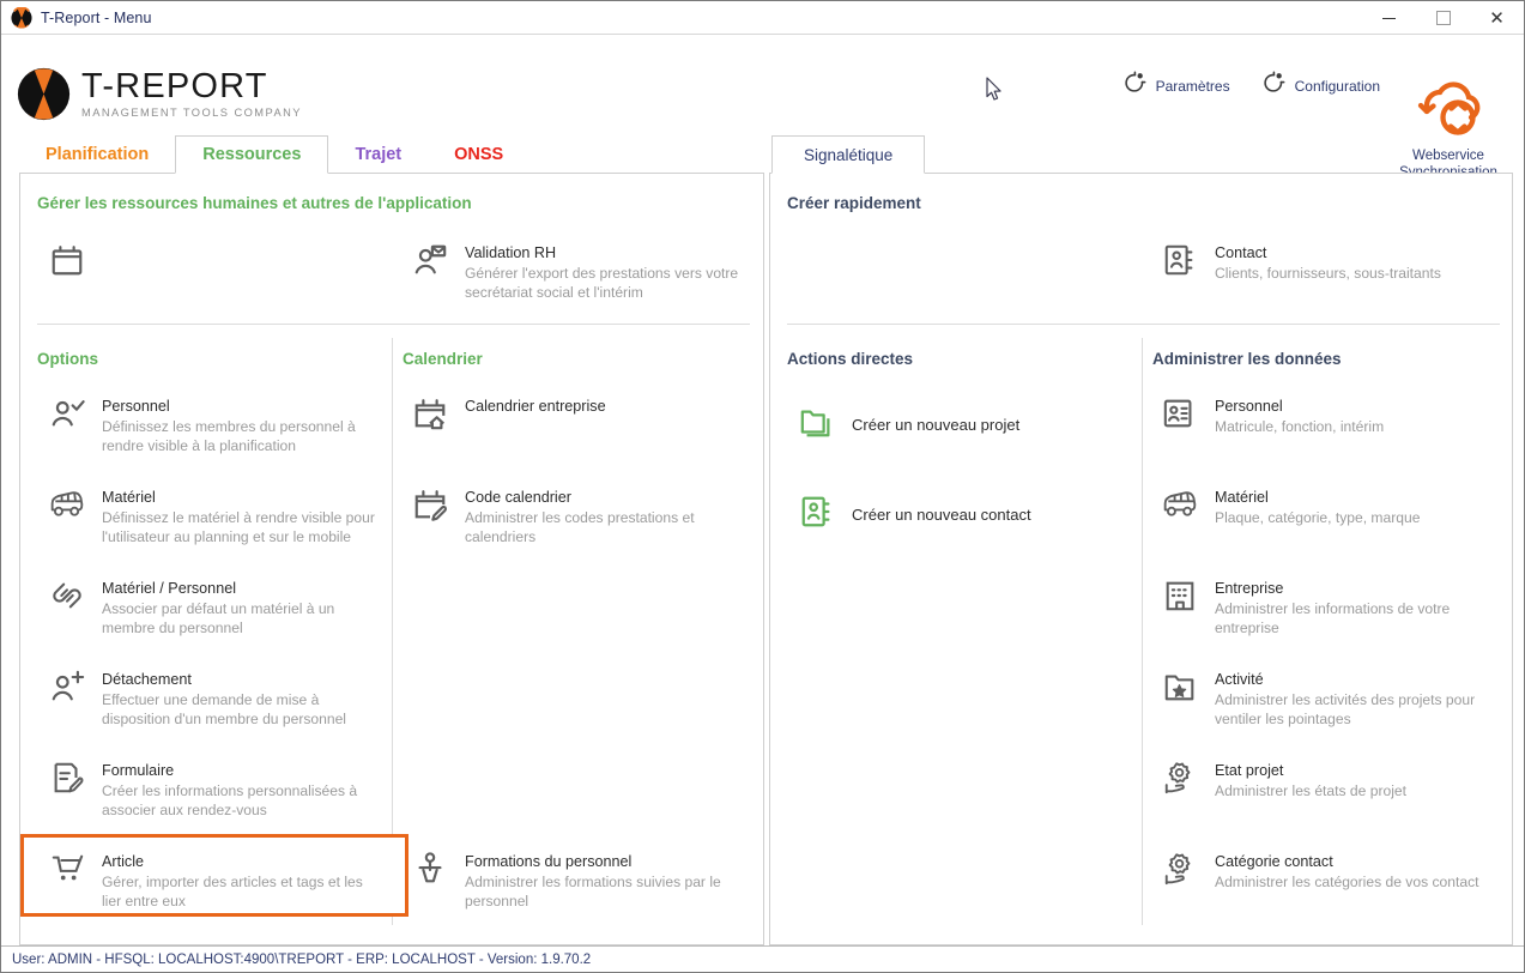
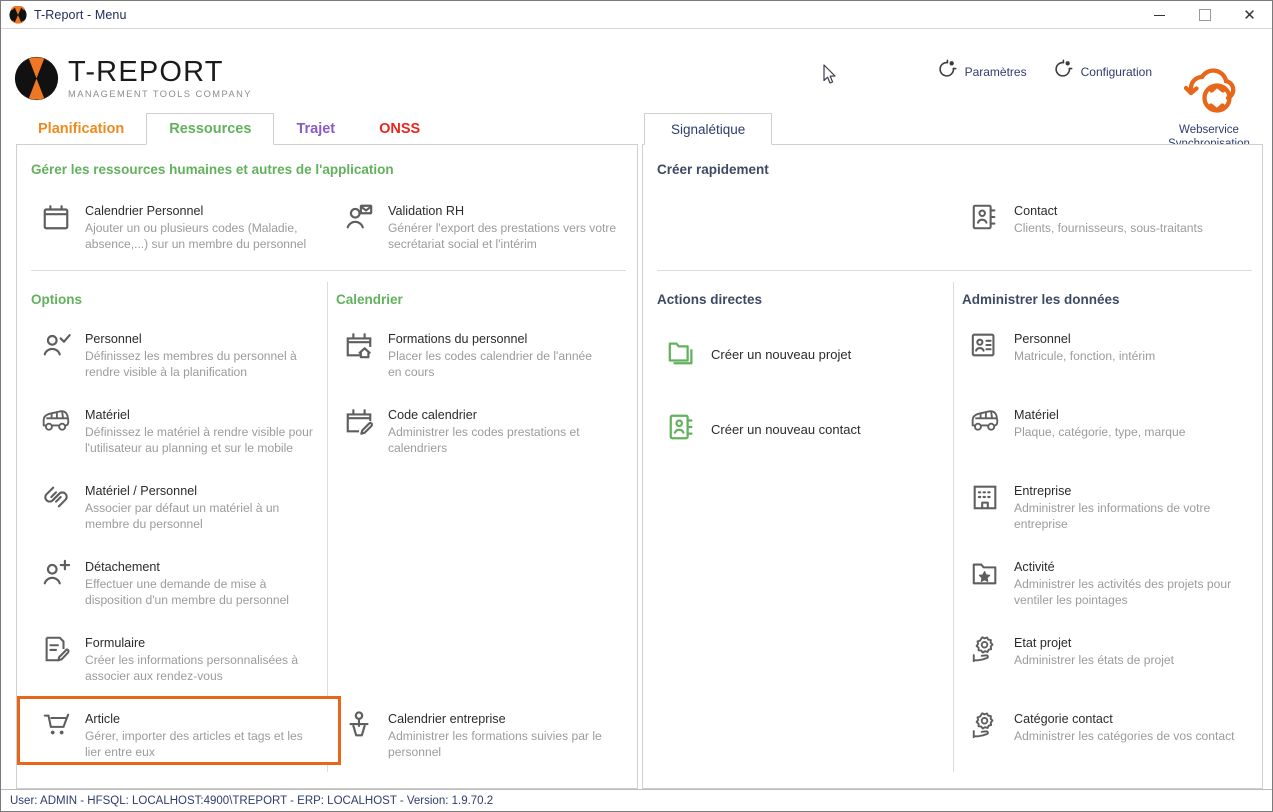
  T-Report - Menu
  ✕
  T-REPORT
  MANAGEMENT TOOLS COMPANY
  Paramètres
  Configuration
  Webservice
  Planification
  Ressources
  Trajet
  ONSS
  Signalétique
  Gérer les ressources humaines et autres de l'application
+ Calendrier Personnel
+ Ajouter un ou plusieurs codes (Maladie, absence,...) sur un membre du personnel
  Validation RH
  Générer l'export des prestations vers votre secrétariat social et l'intérim
  Options
  Personnel
  Définissez les membres du personnel à rendre visible à la planification
  Matériel
  Définissez le matériel à rendre visible pour l'utilisateur au planning et sur le mobile
  Matériel / Personnel
  Associer par défaut un matériel à un membre du personnel
  Détachement
  Effectuer une demande de mise à disposition d'un membre du personnel
  Formulaire
  Créer les informations personnalisées à associer aux rendez-vous
  Article
  Gérer, importer des articles et tags et les lier entre eux
  Calendrier
- Calendrier entreprise
+ Formations du personnel
+ Placer les codes calendrier de l'année en cours
  Code calendrier
  Administrer les codes prestations et calendriers
- Formations du personnel
+ Calendrier entreprise
  Administrer les formations suivies par le personnel
  Créer rapidement
  Contact
  Clients, fournisseurs, sous-traitants
  Actions directes
  Créer un nouveau projet
  Créer un nouveau contact
  Administrer les données
  Personnel
  Matricule, fonction, intérim
  Matériel
  Plaque, catégorie, type, marque
  Entreprise
  Administrer les informations de votre entreprise
  Activité
  Administrer les activités des projets pour ventiler les pointages
  Etat projet
  Administrer les états de projet
  Catégorie contact
  Administrer les catégories de vos contact
  User: ADMIN - HFSQL: LOCALHOST:4900\TREPORT - ERP: LOCALHOST - Version: 1.9.70.2
